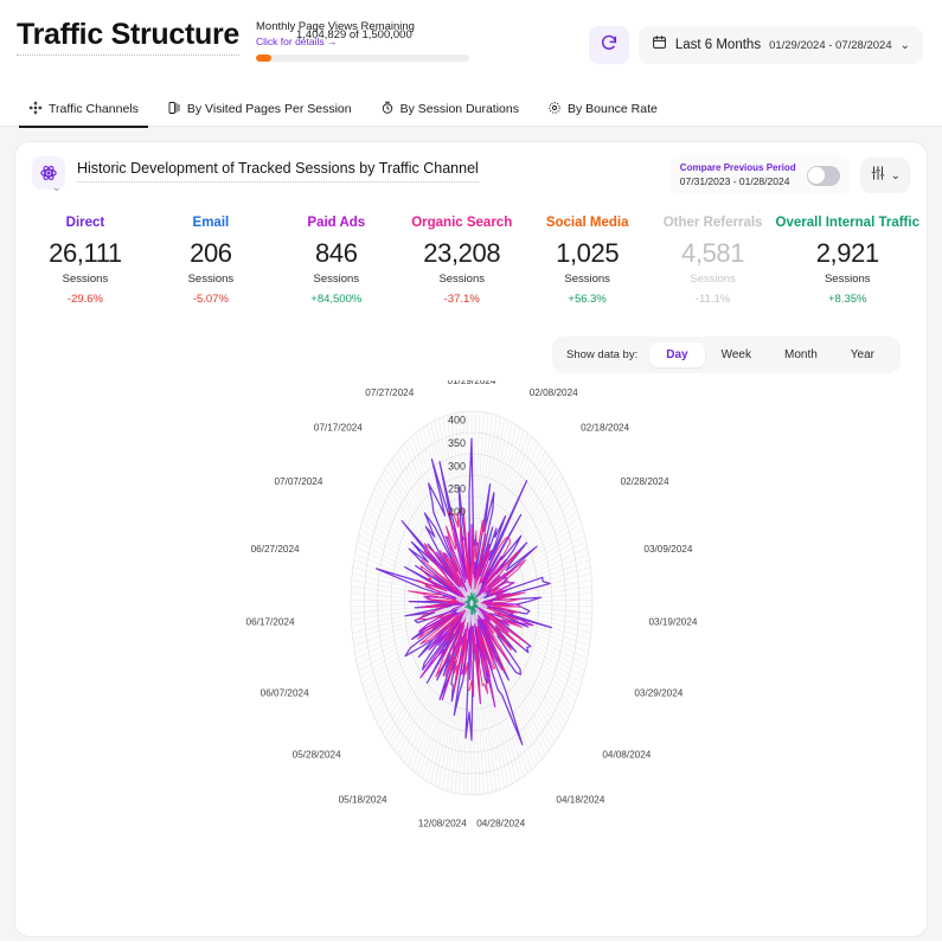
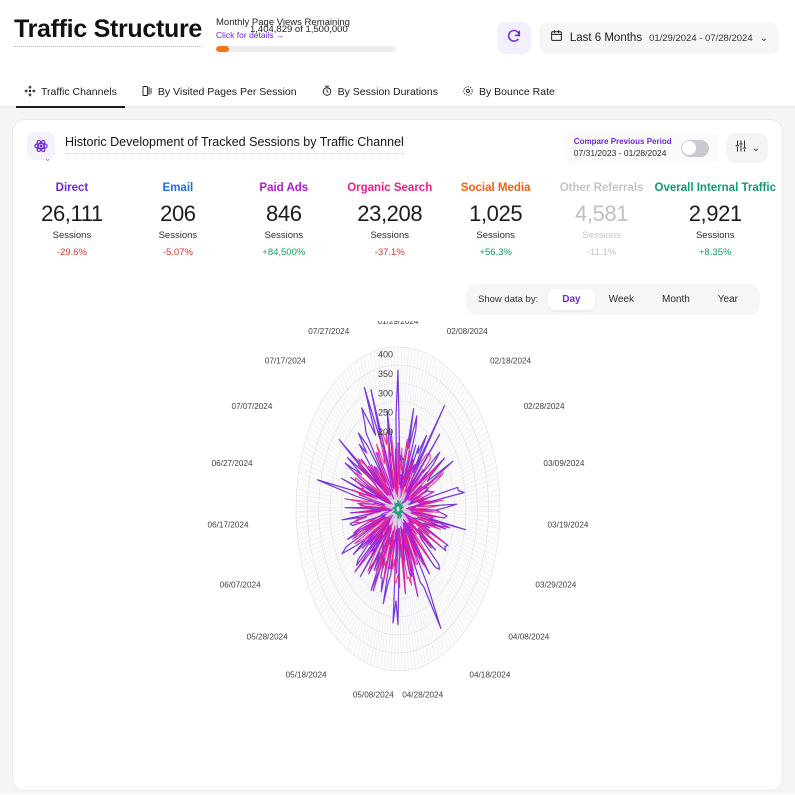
  Traffic Structure
  Monthly Page Views Remaining
  Click for details →
  1,404,829 of 1,500,000
  Last 6 Months
  01/29/2024 - 07/28/2024
  ⌄
  Traffic Channels
  By Visited Pages Per Session
  By Session Durations
  By Bounce Rate
  ⌄
  Historic Development of Tracked Sessions by Traffic Channel
  Compare Previous Period
  07/31/2023 - 01/28/2024
  ⌄
  Direct
  26,111
  Sessions
  -29.6%
  Email
  206
  Sessions
  -5.07%
  Paid Ads
  846
  Sessions
  +84,500%
  Organic Search
  23,208
  Sessions
  -37.1%
  Social Media
  1,025
  Sessions
  +56.3%
  Other Referrals
  4,581
  Sessions
  -11.1%
  Overall Internal Traffic
  2,921
  Sessions
  +8.35%
  Show data by:
  Day
  Week
  Month
  Year
  200
  250
  300
  350
  400
  01/29/2024
  02/08/2024
  02/18/2024
  02/28/2024
  03/09/2024
  03/19/2024
  03/29/2024
  04/08/2024
  04/18/2024
  04/28/2024
- 12/08/2024
+ 05/08/2024
  05/18/2024
  05/28/2024
  06/07/2024
  06/17/2024
  06/27/2024
  07/07/2024
  07/17/2024
  07/27/2024
